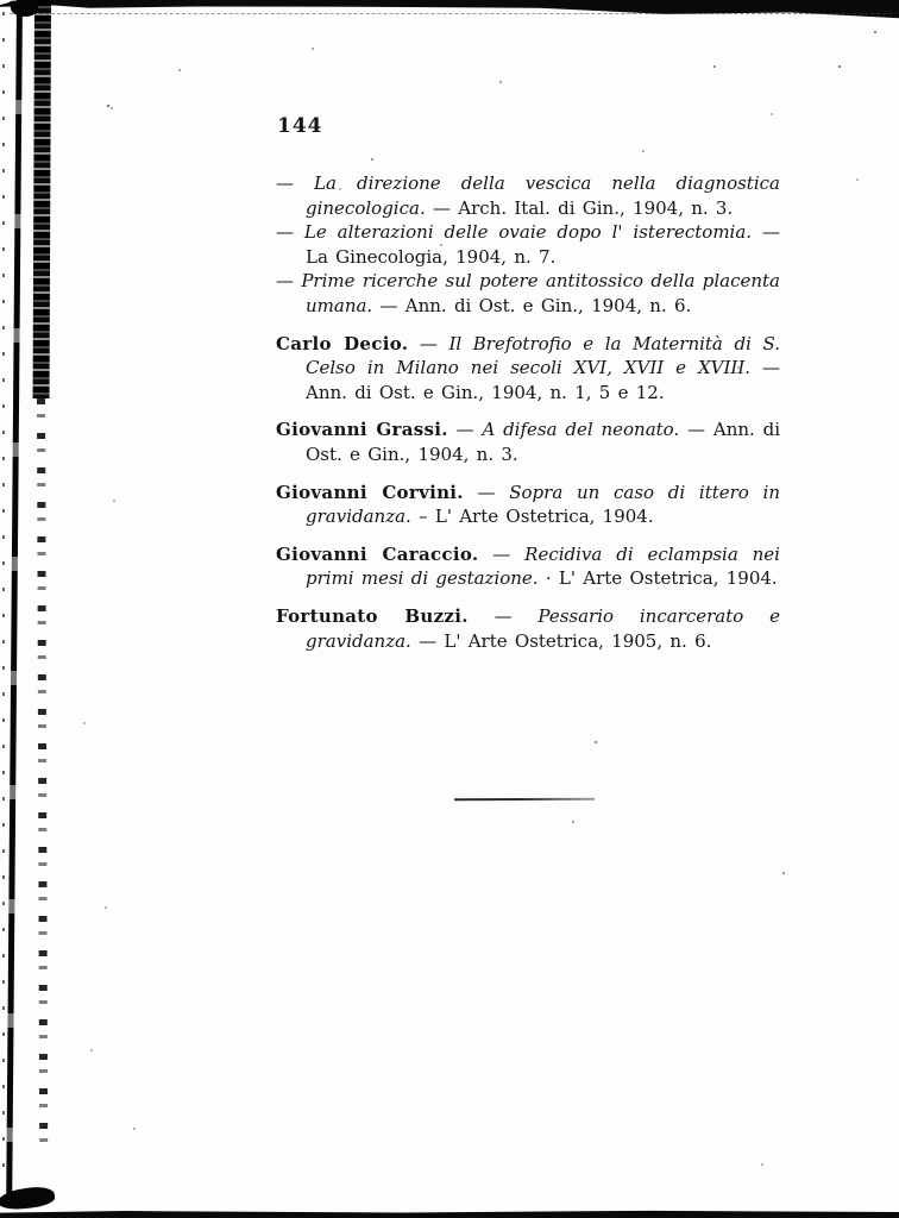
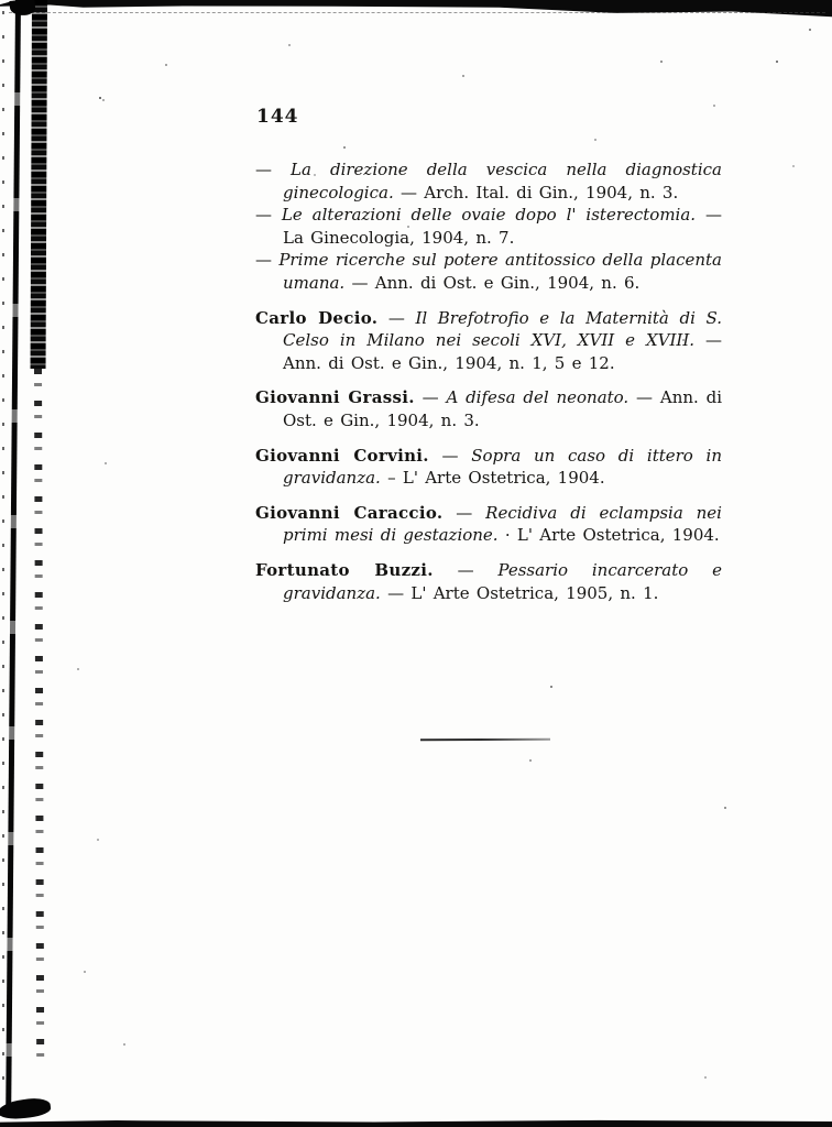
  144
  — La direzione della vescica nella diagnostica ginecologica. — Arch. Ital. di Gin., 1904, n. 3.
  — Le alterazioni delle ovaie dopo l' isterectomia. — La Ginecologia, 1904, n. 7.
  — Prime ricerche sul potere antitossico della placenta umana. — Ann. di Ost. e Gin., 1904, n. 6.
  Carlo Decio. — Il Brefotrofio e la Maternità di S. Celso in Milano nei secoli XVI, XVII e XVIII. — Ann. di Ost. e Gin., 1904, n. 1, 5 e 12.
  Giovanni Grassi. — A difesa del neonato. — Ann. di Ost. e Gin., 1904, n. 3.
  Giovanni Corvini. — Sopra un caso di ittero in gravidanza. – L' Arte Ostetrica, 1904.
  Giovanni Caraccio. — Recidiva di eclampsia nei primi mesi di gestazione. · L' Arte Ostetrica, 1904.
- Fortunato Buzzi. — Pessario incarcerato e gravidanza. — L' Arte Ostetrica, 1905, n. 6.
+ Fortunato Buzzi. — Pessario incarcerato e gravidanza. — L' Arte Ostetrica, 1905, n. 1.
